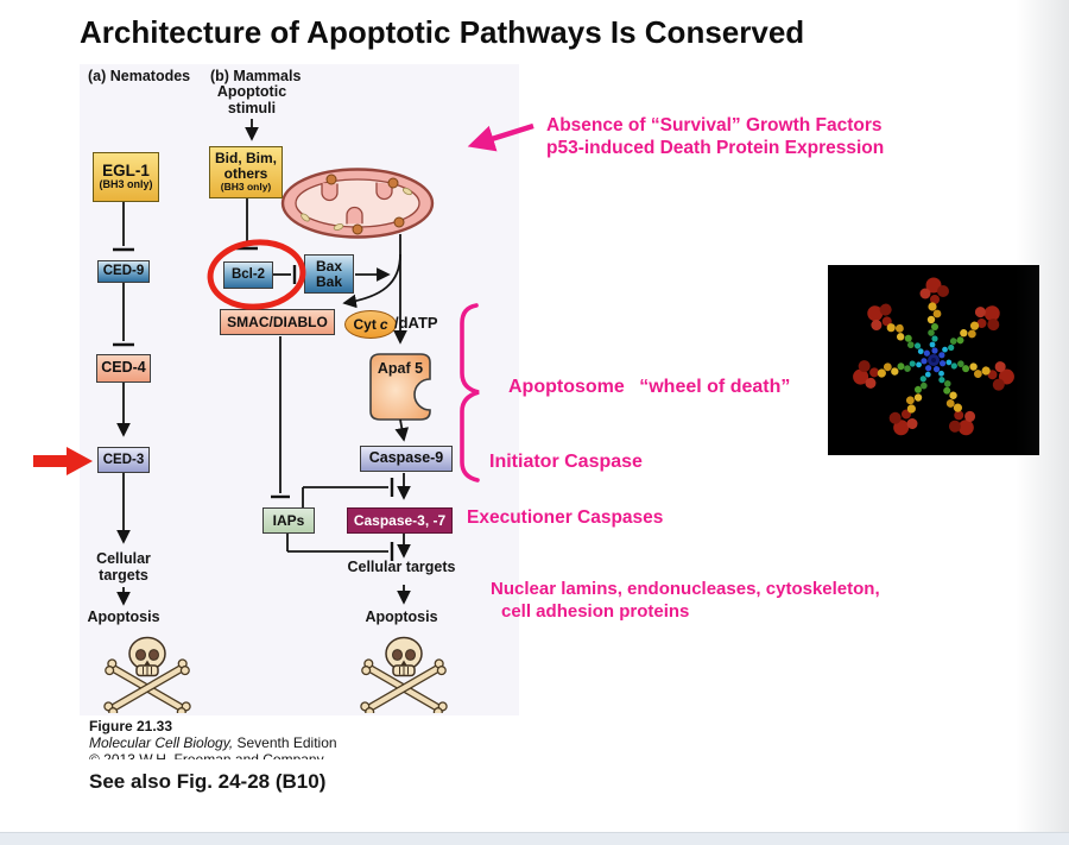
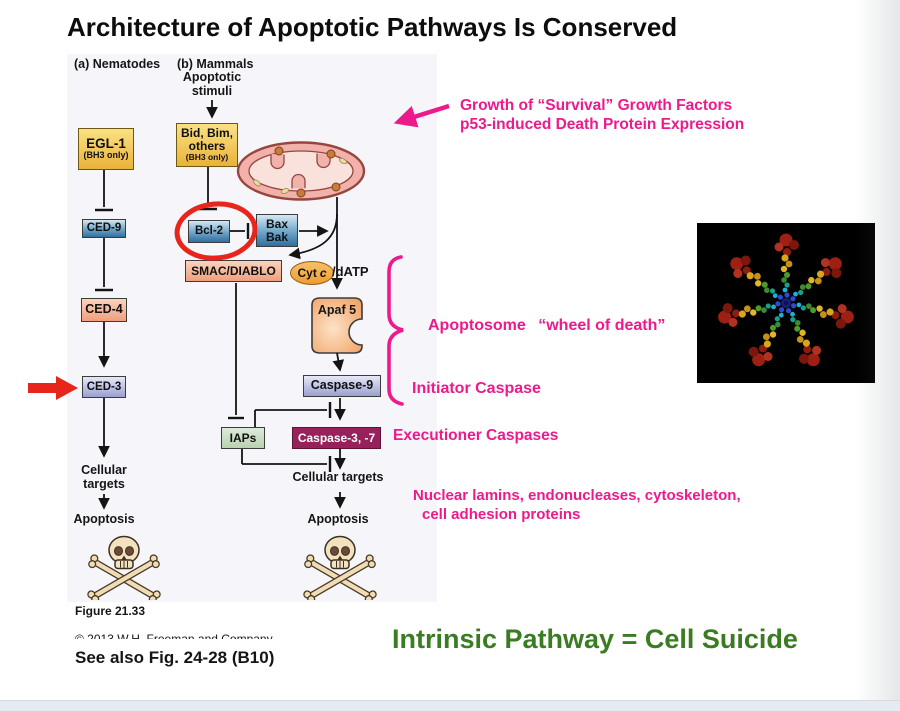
  Architecture of Apoptotic Pathways Is Conserved
  (a) Nematodes
  (b) Mammals
  Apoptotic
  stimuli
  EGL-1
  (BH3 only)
  CED-9
  CED-4
  CED-3
  Cellular targets
  Apoptosis
  Bid, Bim,
  others
  (BH3 only)
  Bcl-2
  Bax
  Bak
  SMAC/DIABLO
  Cyt
  c
  /dATP
  Apaf 5
  Caspase-9
  IAPs
  Caspase-3, -7
  Cellular targets
  Apoptosis
- Absence of “Survival” Growth Factors
+ Growth of “Survival” Growth Factors
  p53-induced Death Protein Expression
  Apoptosome “wheel of death”
  Initiator Caspase
  Executioner Caspases
  Nuclear lamins, endonucleases, cytoskeleton,
  cell adhesion proteins
  Figure 21.33
- Molecular Cell Biology, Seventh Edition
  See also Fig. 24-28 (B10)
+ Intrinsic Pathway = Cell Suicide
